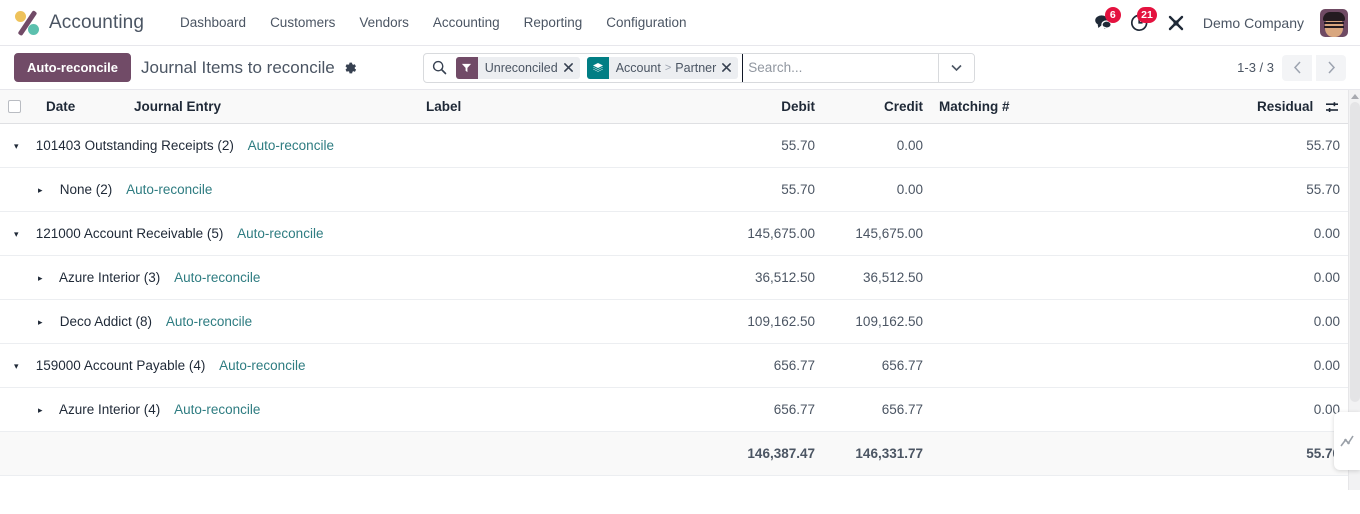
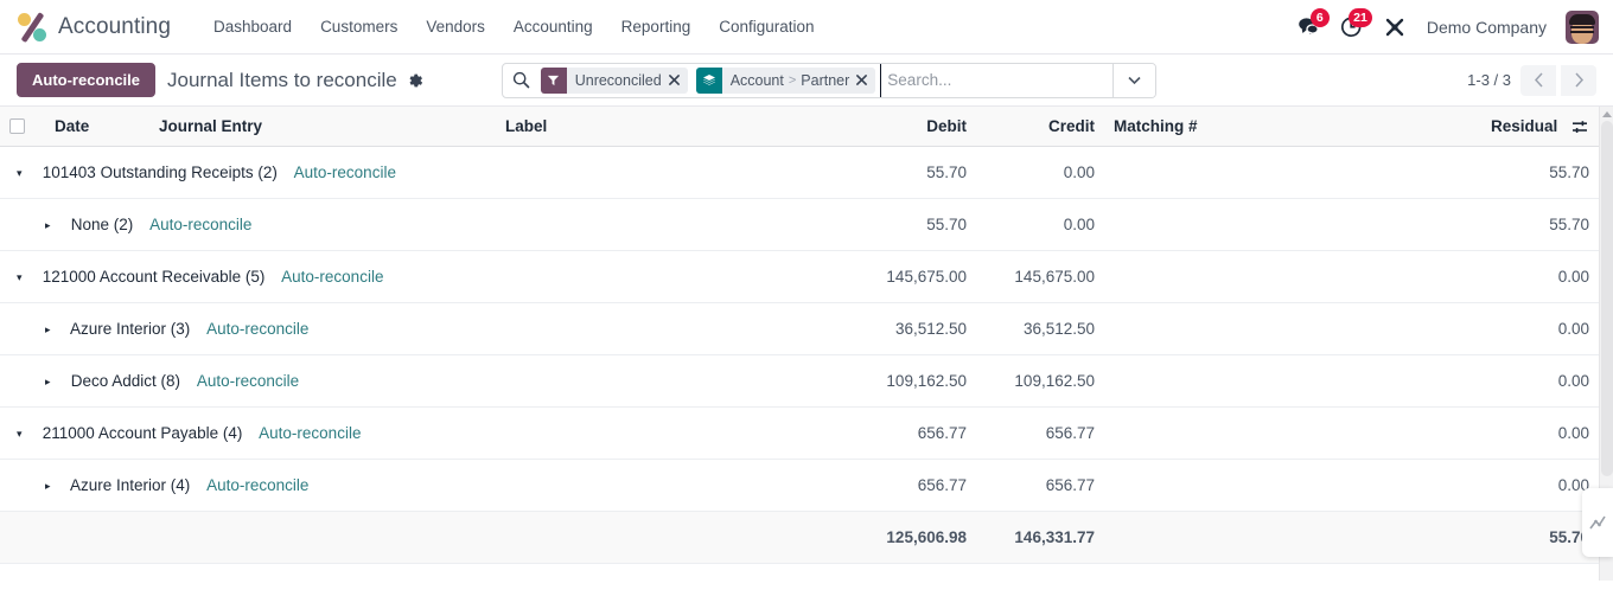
  Accounting
  Dashboard
  Customers
  Vendors
  Accounting
  Reporting
  Configuration
  6
  21
  Demo Company
  Auto-reconcile
  Journal Items to reconcile
  Unreconciled
  Account
  >
  Partner
  Search...
  1-3 / 3
  	Date	Journal Entry	Label	Debit	Credit	Matching #	Residual
  ▾ 101403 Outstanding Receipts (2) Auto-reconcile		55.70	0.00		55.70
  ▸ None (2) Auto-reconcile		55.70	0.00		55.70
  ▾ 121000 Account Receivable (5) Auto-reconcile		145,675.00	145,675.00		0.00
  ▸ Azure Interior (3) Auto-reconcile		36,512.50	36,512.50		0.00
  ▸ Deco Addict (8) Auto-reconcile		109,162.50	109,162.50		0.00
- ▾ 159000 Account Payable (4) Auto-reconcile		656.77	656.77		0.00
+ ▾ 211000 Account Payable (4) Auto-reconcile		656.77	656.77		0.00
  ▸ Azure Interior (4) Auto-reconcile		656.77	656.77		0.00
- 				146,387.47	146,331.77		55.7
+ 				125,606.98	146,331.77		55.7
